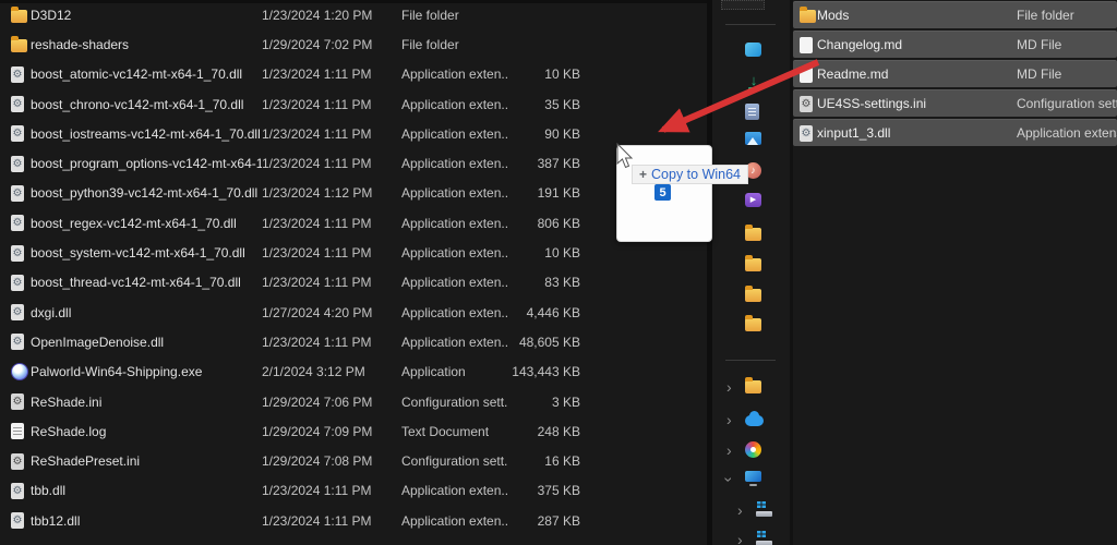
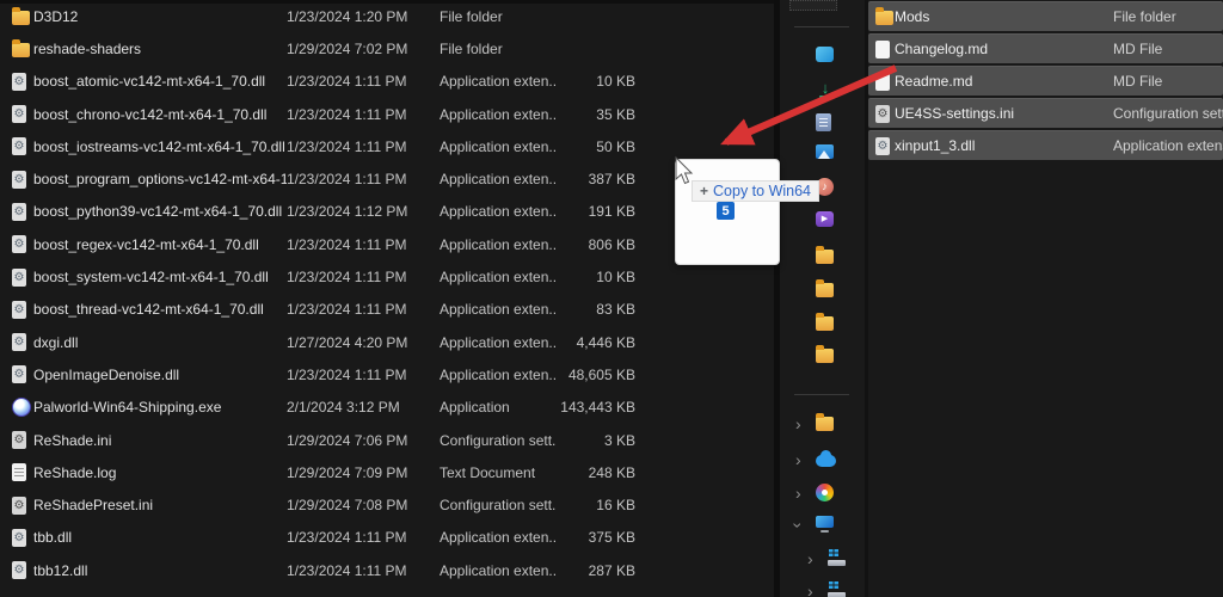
  D3D12
  1/23/2024 1:20 PM
  File folder
  reshade-shaders
  1/29/2024 7:02 PM
  File folder
  boost_atomic-vc142-mt-x64-1_70.dll
  1/23/2024 1:11 PM
  Application exten..
  10 KB
  boost_chrono-vc142-mt-x64-1_70.dll
  1/23/2024 1:11 PM
  Application exten..
  35 KB
  boost_iostreams-vc142-mt-x64-1_70.dll
  1/23/2024 1:11 PM
  Application exten..
- 90 KB
+ 50 KB
  boost_program_options-vc142-mt-x64-1
  1/23/2024 1:11 PM
  Application exten..
  387 KB
  boost_python39-vc142-mt-x64-1_70.dll
  1/23/2024 1:12 PM
  Application exten..
  191 KB
  boost_regex-vc142-mt-x64-1_70.dll
  1/23/2024 1:11 PM
  Application exten..
  806 KB
  boost_system-vc142-mt-x64-1_70.dll
  1/23/2024 1:11 PM
  Application exten..
  10 KB
  boost_thread-vc142-mt-x64-1_70.dll
  1/23/2024 1:11 PM
  Application exten..
  83 KB
  dxgi.dll
  1/27/2024 4:20 PM
  Application exten..
  4,446 KB
  OpenImageDenoise.dll
  1/23/2024 1:11 PM
  Application exten..
  48,605 KB
  Palworld-Win64-Shipping.exe
  2/1/2024 3:12 PM
  Application
  143,443 KB
  ReShade.ini
  1/29/2024 7:06 PM
  Configuration sett.
  3 KB
  ReShade.log
  1/29/2024 7:09 PM
  Text Document
  248 KB
  ReShadePreset.ini
  1/29/2024 7:08 PM
  Configuration sett.
  16 KB
  tbb.dll
  1/23/2024 1:11 PM
  Application exten..
  375 KB
  tbb12.dll
  1/23/2024 1:11 PM
  Application exten..
  287 KB
  Mods
  File folder
  Changelog.md
  MD File
  Readme.md
  MD File
  UE4SS-settings.ini
  Configuration set
  xinput1_3.dll
  Application exten
  +
  Copy to Win64
  5
